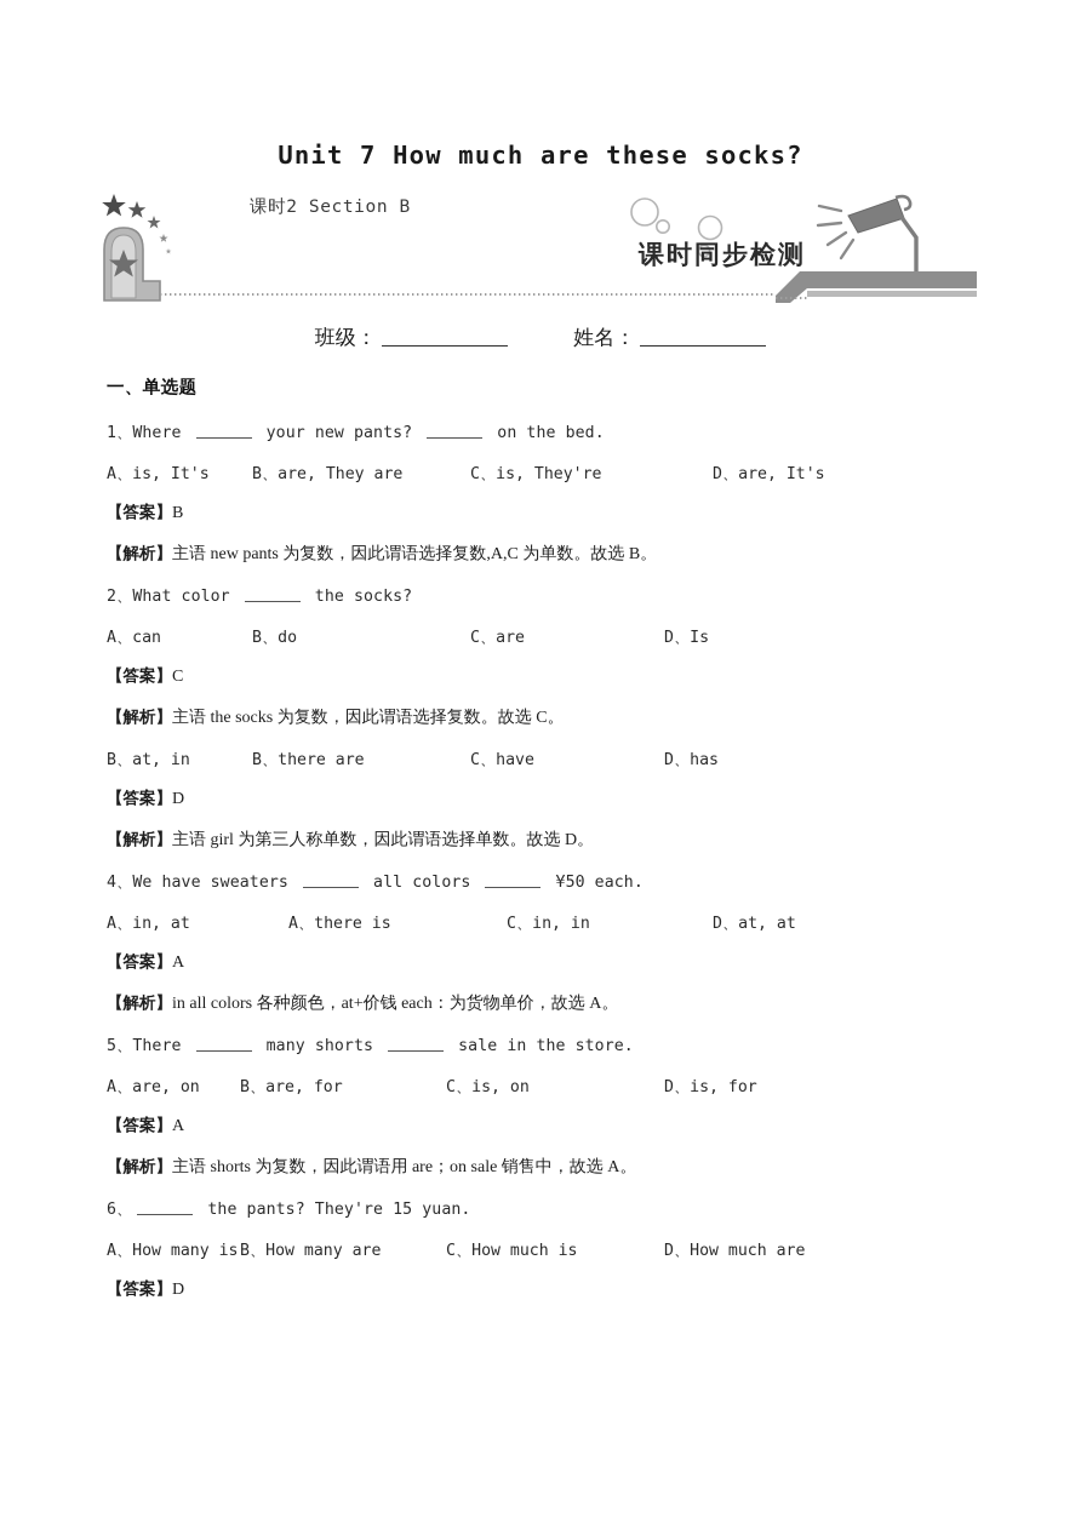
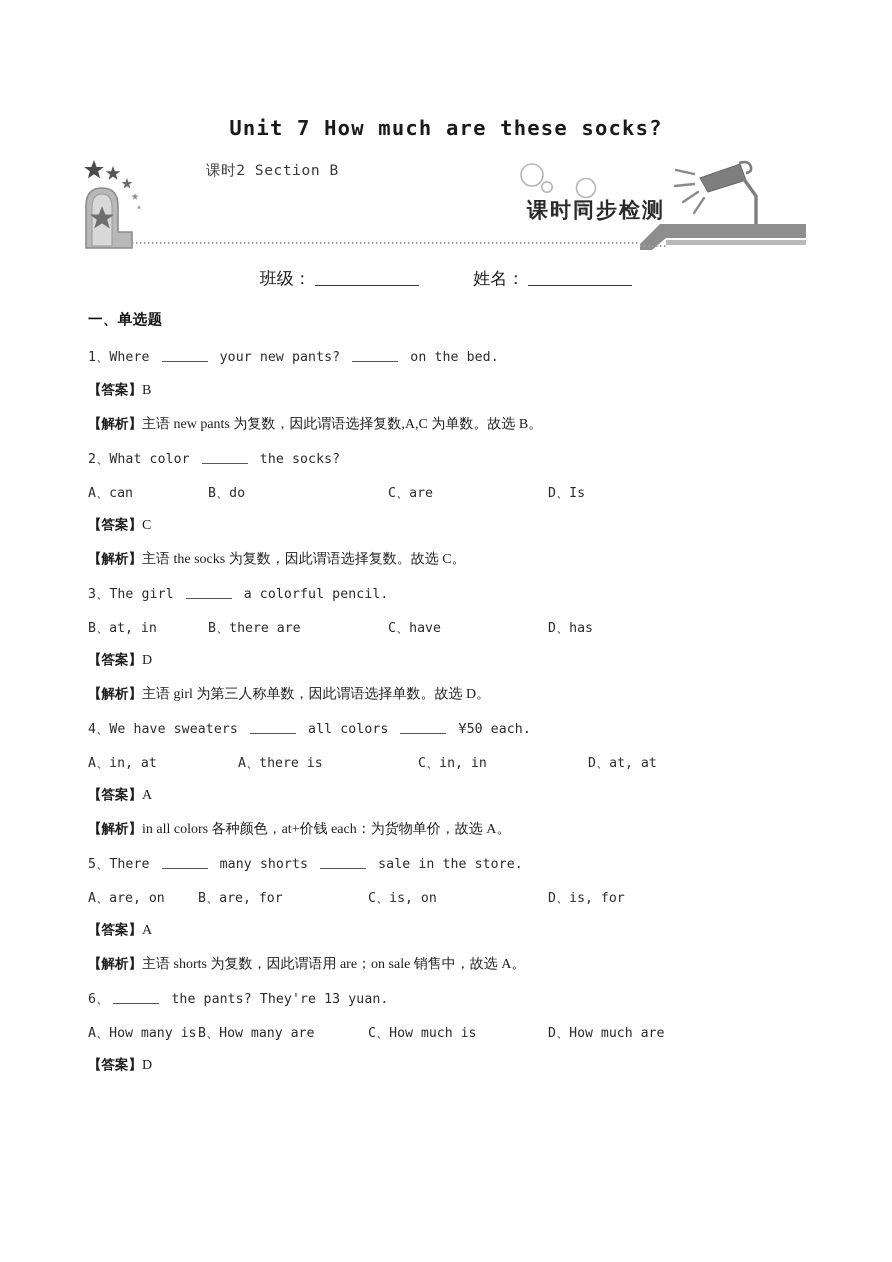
  Unit 7 How much are these socks?
  课时2 Section B
  课时同步检测
  班级： 姓名：
  一、单选题
  1、Where your new pants? on the bed.
- A、is, It's
- B、are, They are
- C、is, They're
- D、are, It's
  【答案】B
  【解析】主语 new pants 为复数，因此谓语选择复数,A,C 为单数。故选 B。
  2、What color the socks?
  A、can
  B、do
  C、are
  D、Is
  【答案】C
  【解析】主语 the socks 为复数，因此谓语选择复数。故选 C。
+ 3、The girl a colorful pencil.
  B、at, in
  B、there are
  C、have
  D、has
  【答案】D
  【解析】主语 girl 为第三人称单数，因此谓语选择单数。故选 D。
  4、We have sweaters all colors ¥50 each.
  A、in, at
  A、there is
  C、in, in
  D、at, at
  【答案】A
  【解析】in all colors 各种颜色，at+价钱 each：为货物单价，故选 A。
  5、There many shorts sale in the store.
  A、are, on
  B、are, for
  C、is, on
  D、is, for
  【答案】A
  【解析】主语 shorts 为复数，因此谓语用 are；on sale 销售中，故选 A。
- 6、 the pants? They're 15 yuan.
+ 6、 the pants? They're 13 yuan.
  A、How many is
  B、How many are
  C、How much is
  D、How much are
  【答案】D
